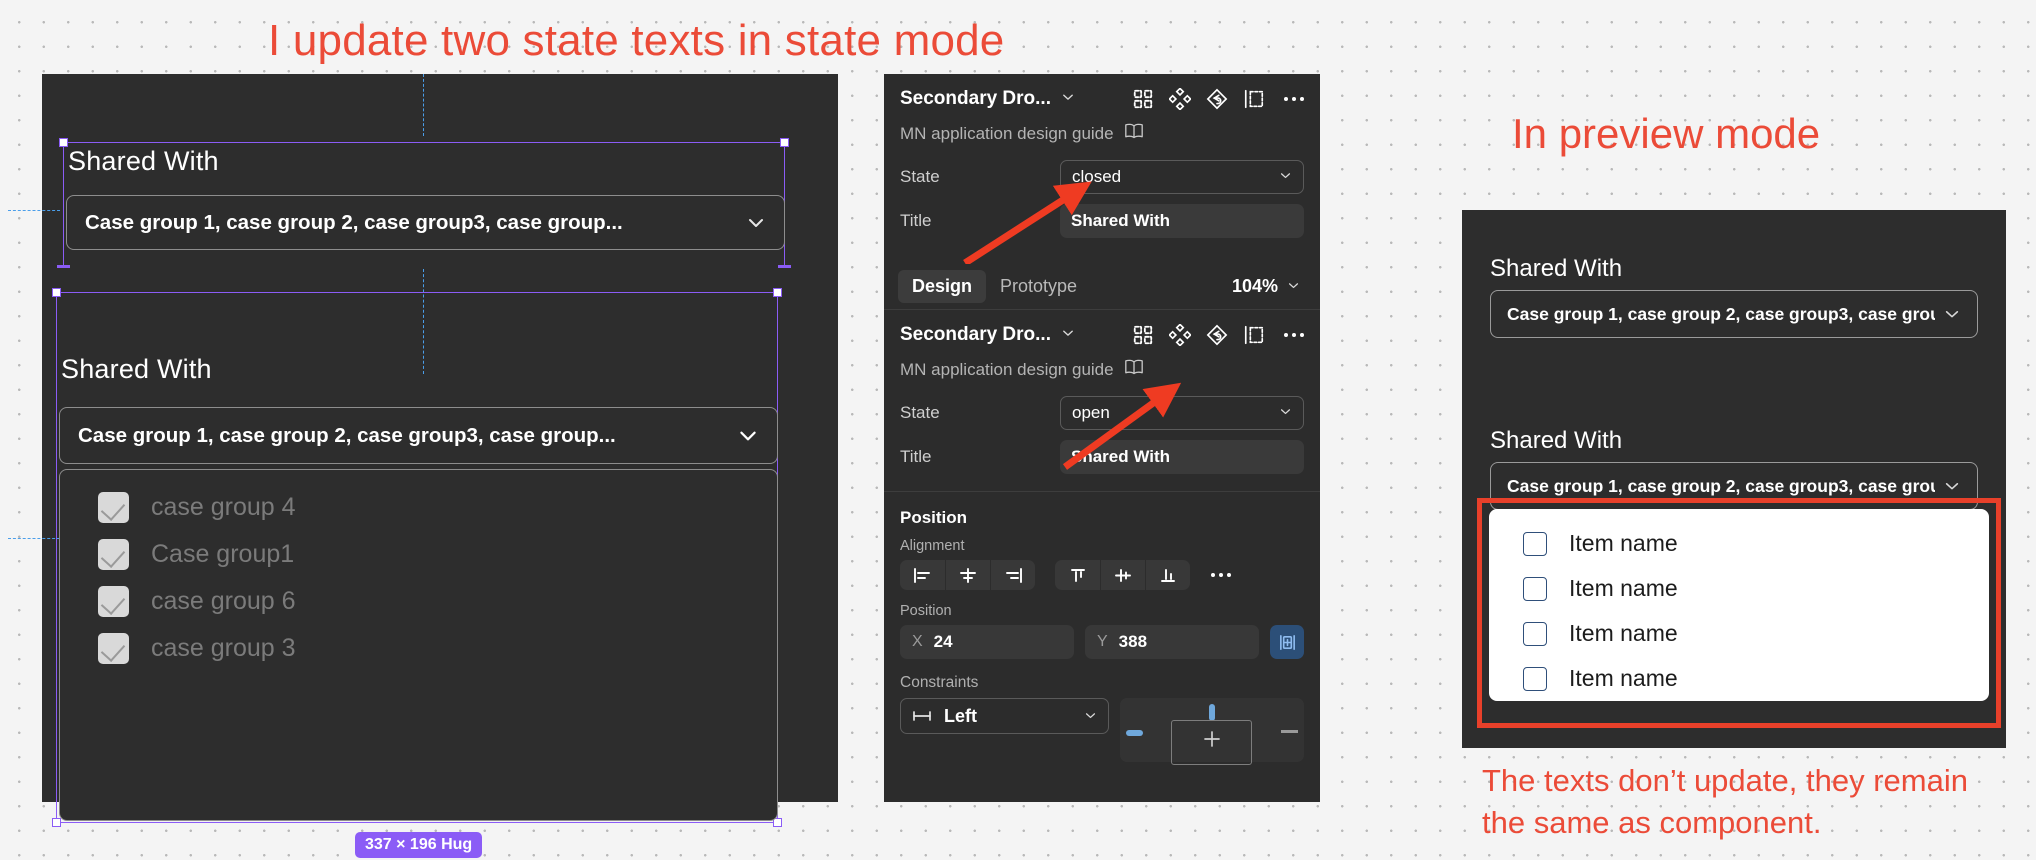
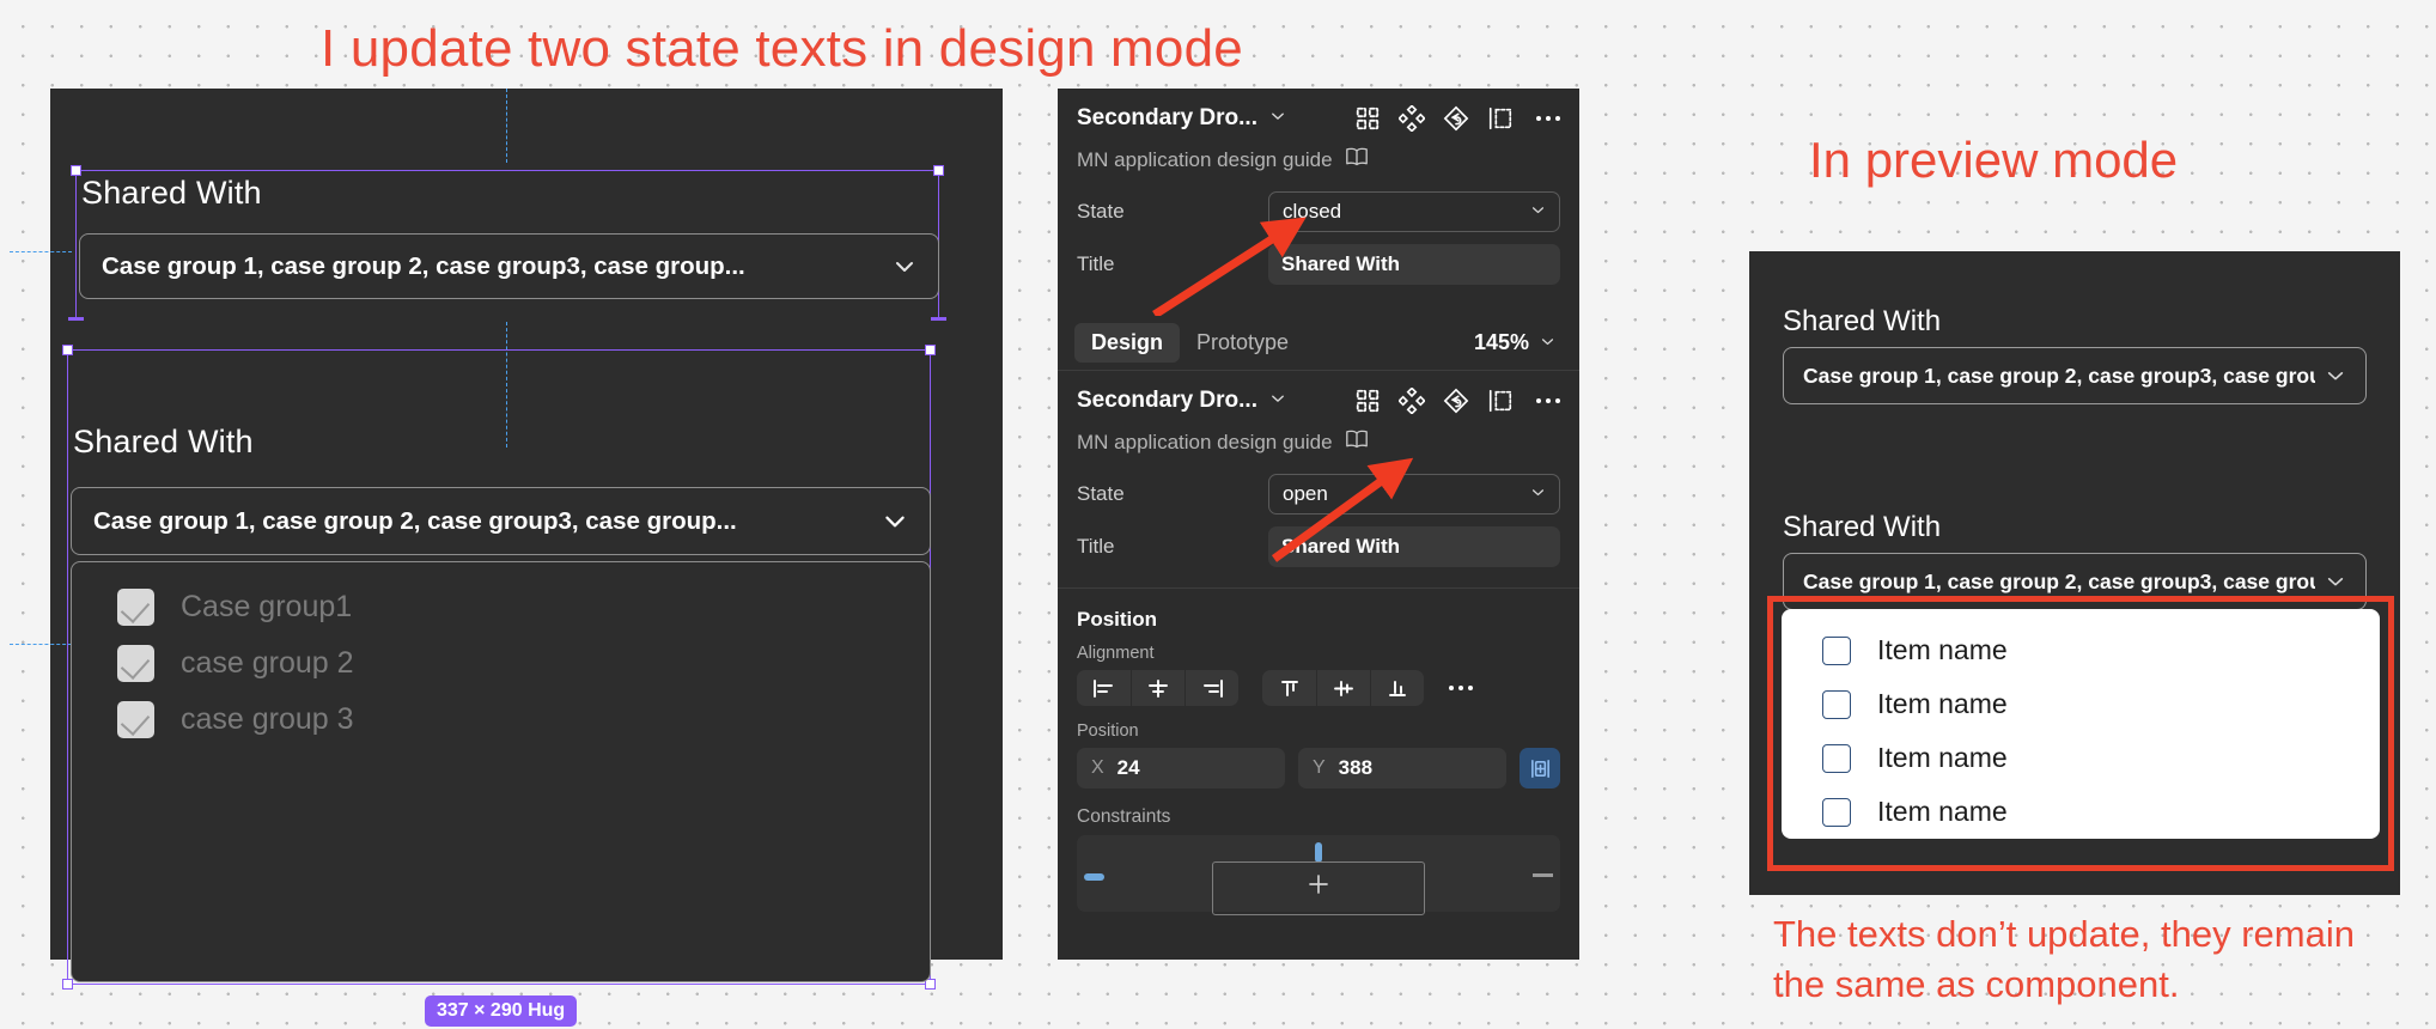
- I update two state texts in state mode
+ I update two state texts in design mode
  In preview mode
  The texts don’t update, they remain
  the same as component.
  Shared With
  Case group 1, case group 2, case group3, case group...
  Shared With
  Case group 1, case group 2, case group3, case group...
- case group 4
  Case group1
- case group 6
+ case group 2
  case group 3
- 337 × 196 Hug
+ 337 × 290 Hug
  Secondary Dro...
  MN application design guide
  State
  closed
  Title
  Shared With
  Design
  Prototype
- 104%
+ 145%
  Secondary Dro...
  MN application design guide
  State
  open
  Title
  hared With
  Position
  Alignment
  Position
  X
  24
  Y
  388
  Constraints
- Left
  Shared With
  Case group 1, case group 2, case group3, case gro
  Shared With
  Case group 1, case group 2, case group3, case gro
  Item name
  Item name
  Item name
  Item name
